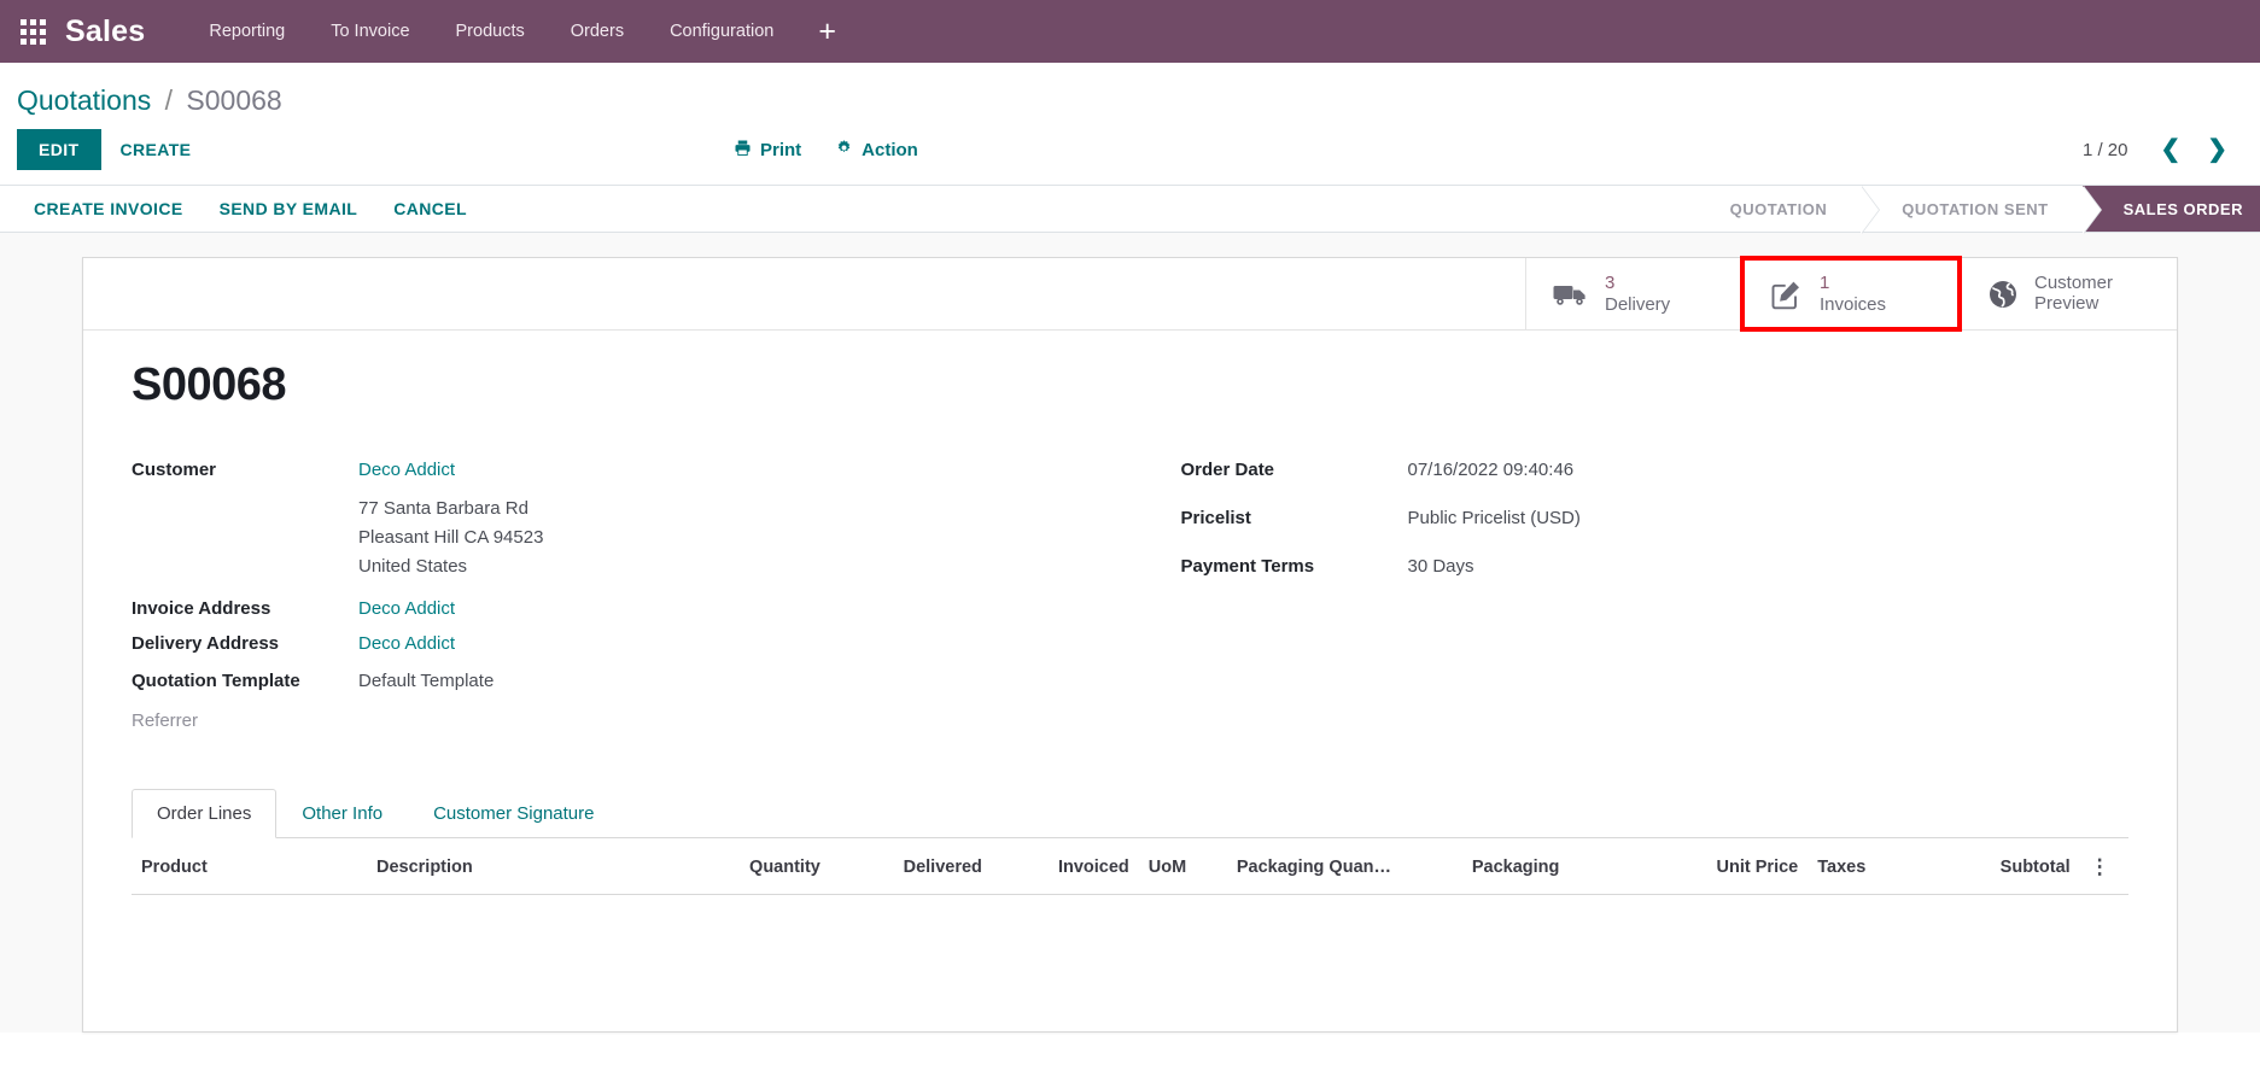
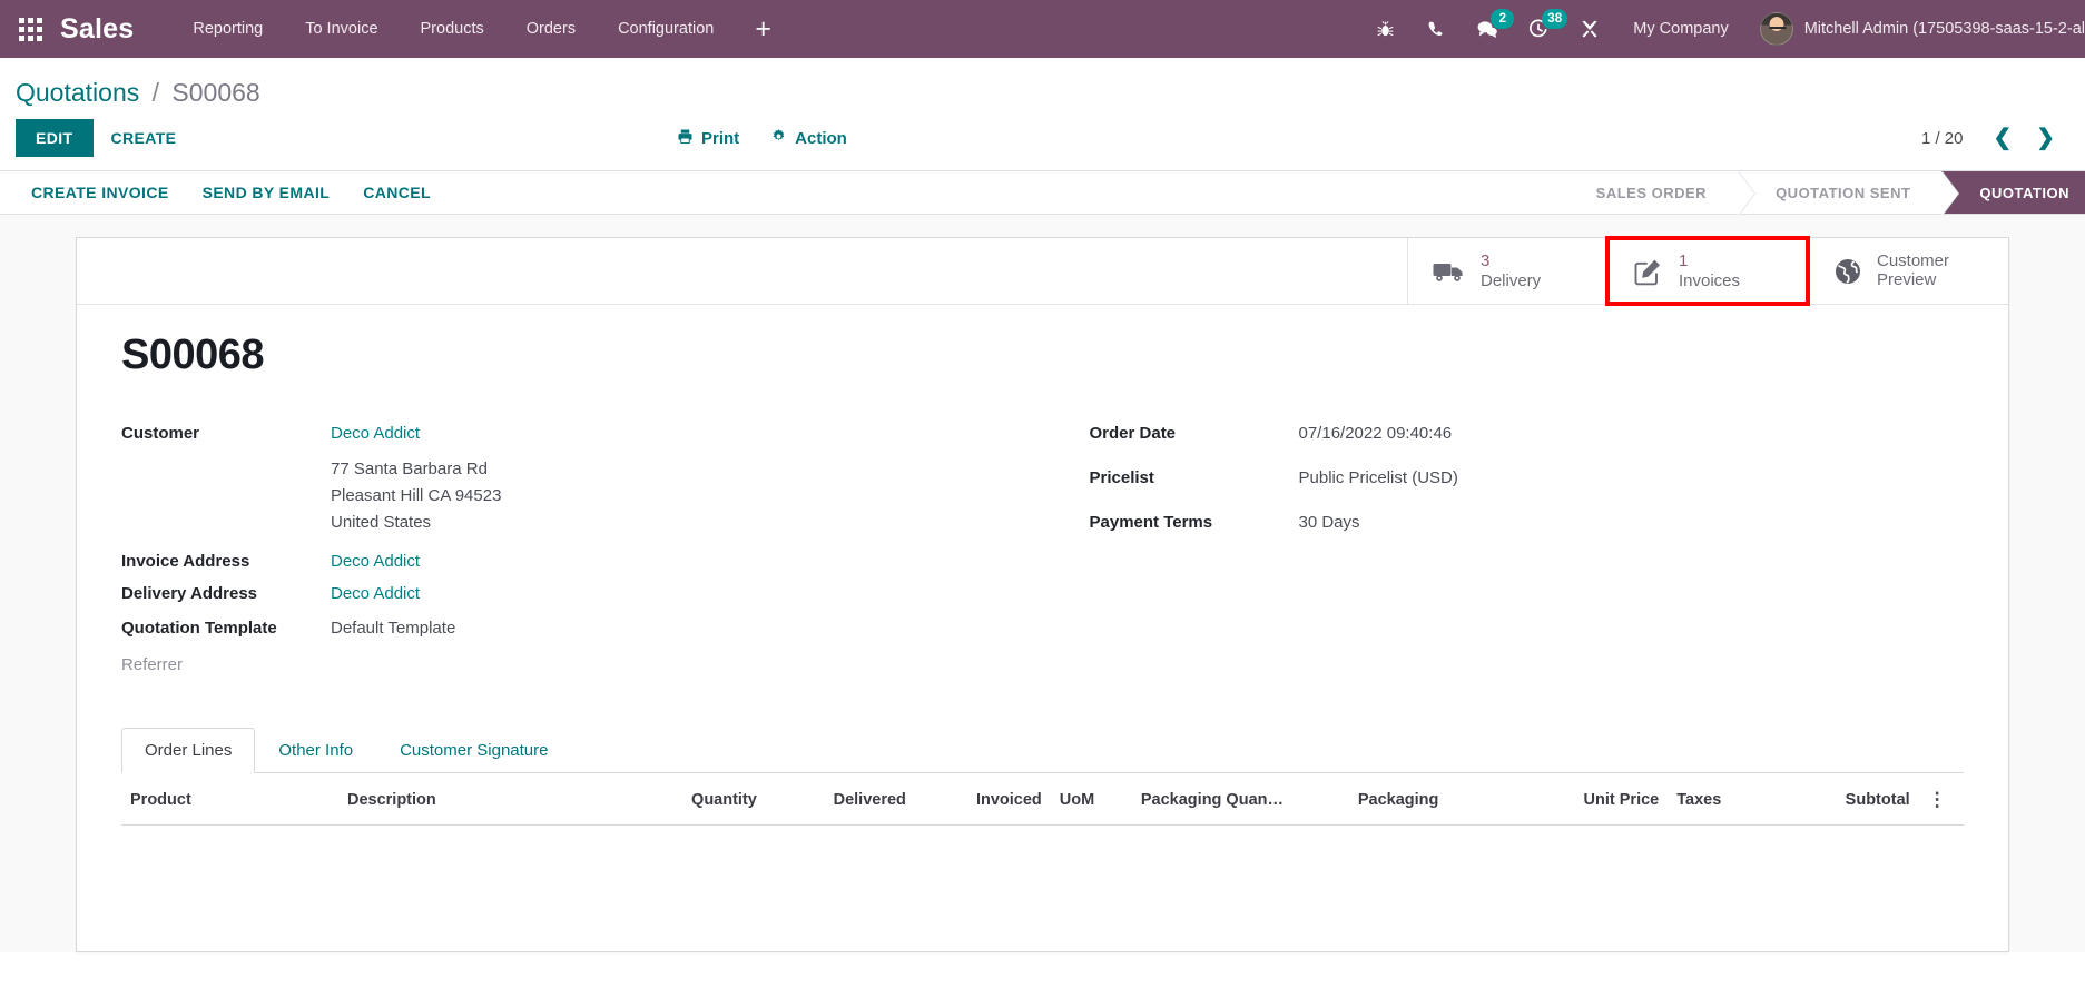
  Sales
  Reporting
  To Invoice
  Products
  Orders
  Configuration
  +
+ 2
+ 38
+ My Company
+ Mitchell Admin (17505398-saas-15-2-al
  Quotations / S00068
  EDIT
  CREATE
  Print
  Action
  1 / 20
  ❮
  ❯
  CREATE INVOICE
  SEND BY EMAIL
  CANCEL
- QUOTATION
+ SALES ORDER
  QUOTATION SENT
- SALES ORDER
+ QUOTATION
  3
  Delivery
  1
  Invoices
  Customer
  Preview
  S00068
  Customer
  Deco Addict
  77 Santa Barbara Rd
  Pleasant Hill CA 94523
  United States
  Invoice Address
  Deco Addict
  Delivery Address
  Deco Addict
  Quotation Template
  Default Template
  Referrer
  Order Date
  07/16/2022 09:40:46
  Pricelist
  Public Pricelist (USD)
  Payment Terms
  30 Days
  Order Lines
  Other Info
  Customer Signature
  Product	Description	Quantity	Delivered	Invoiced	UoM	Packaging Quan…	Packaging	Unit Price	Taxes	Subtotal	⋮
